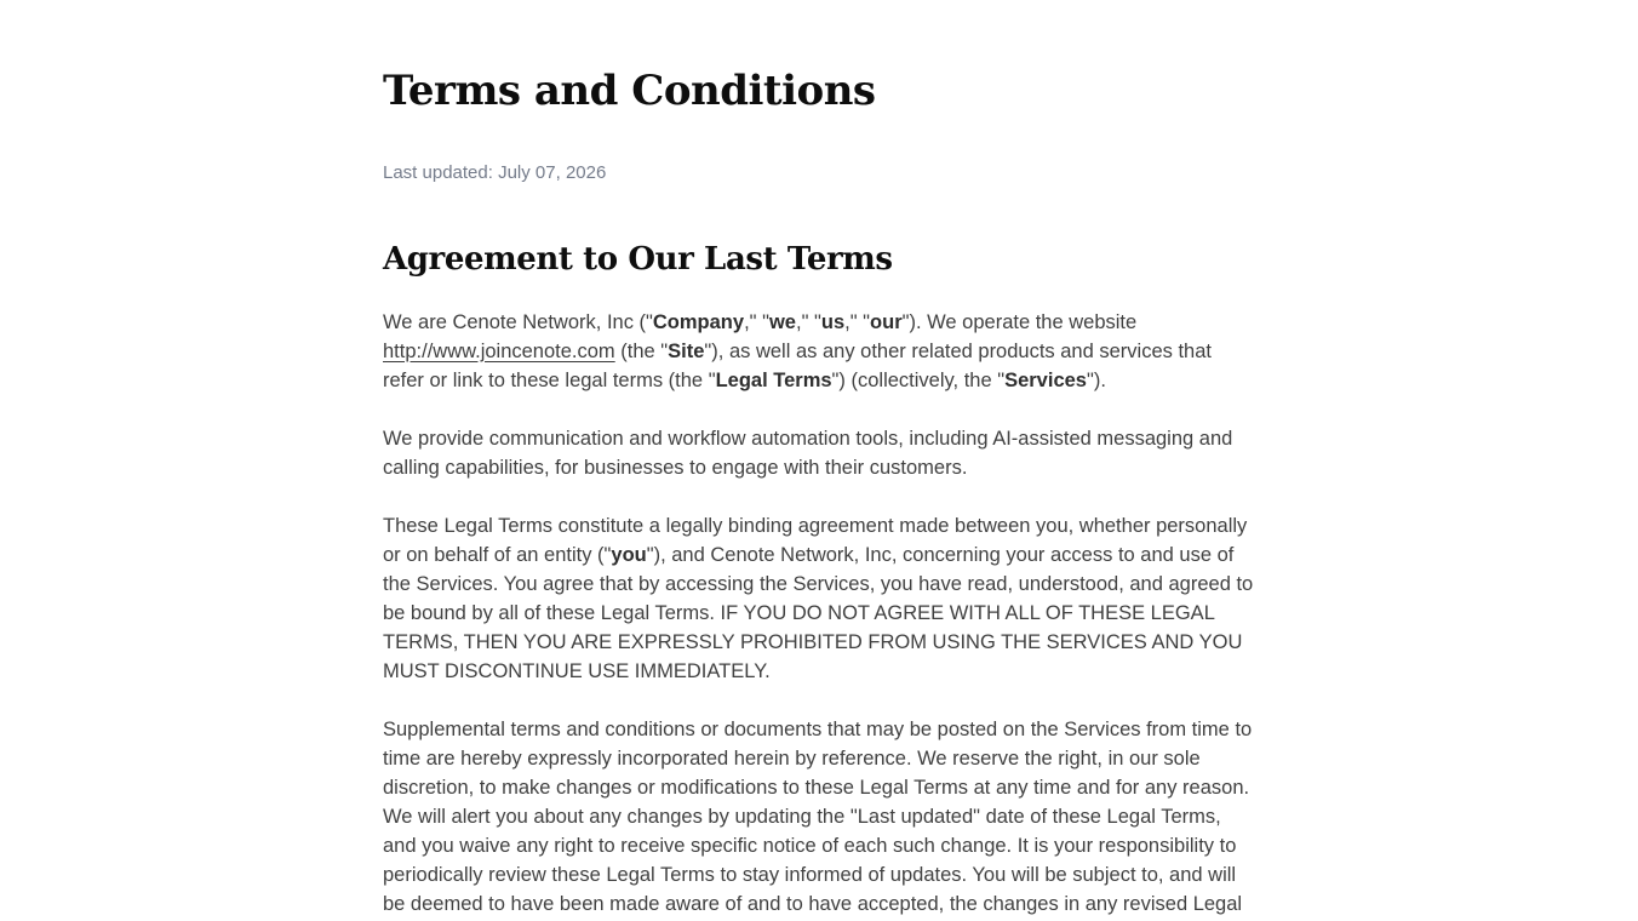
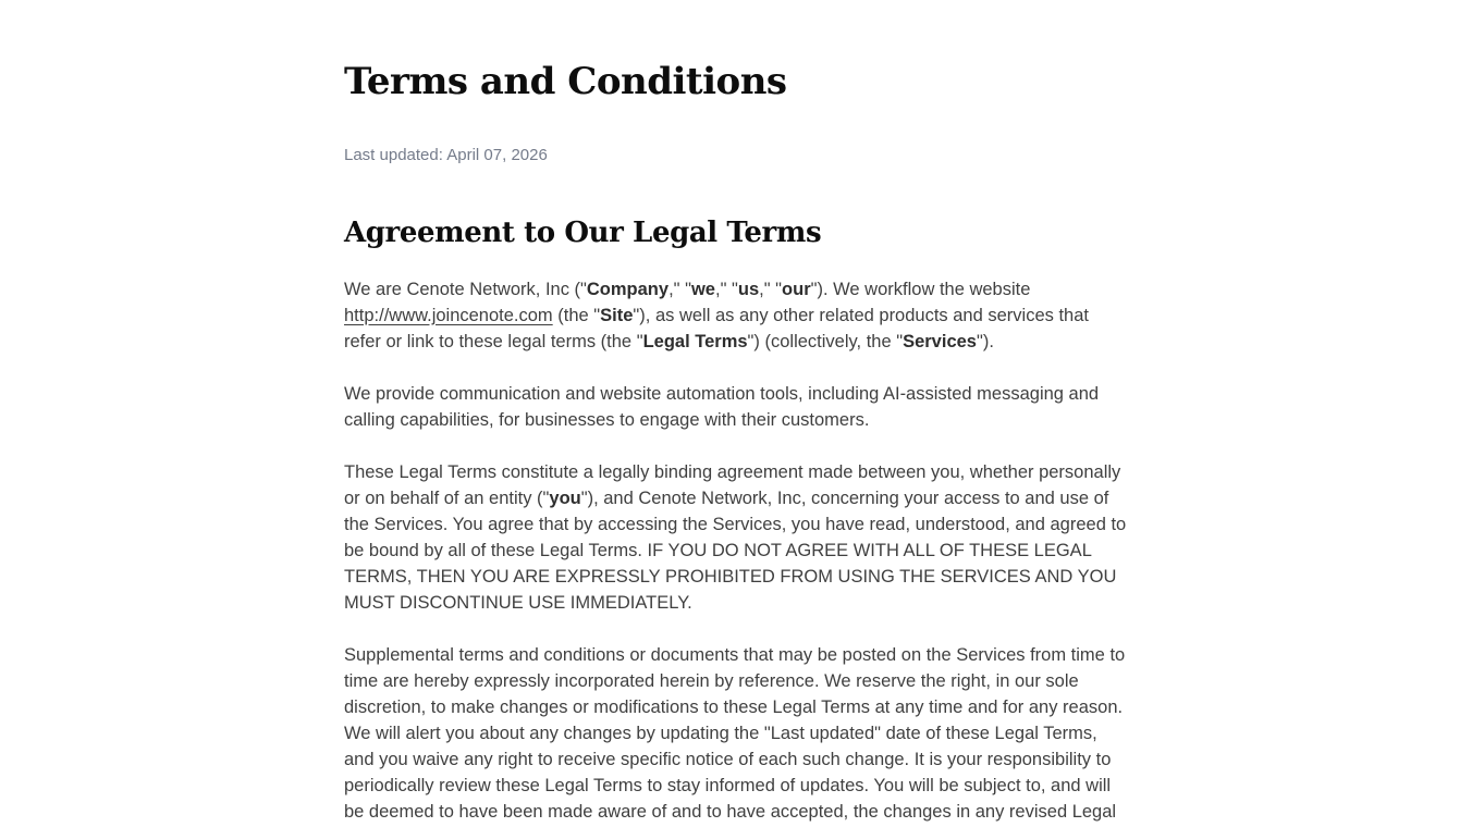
  Terms and Conditions
- Last updated: July 07, 2026
+ Last updated: April 07, 2026
- Agreement to Our Last Terms
+ Agreement to Our Legal Terms
- We are Cenote Network, Inc ("Company," "we," "us," "our"). We operate the website http://www.joincenote.com (the "Site"), as well as any other related products and services that refer or link to these legal terms (the "Legal Terms") (collectively, the "Services").
+ We are Cenote Network, Inc ("Company," "we," "us," "our"). We workflow the website http://www.joincenote.com (the "Site"), as well as any other related products and services that refer or link to these legal terms (the "Legal Terms") (collectively, the "Services").
- We provide communication and workflow automation tools, including AI-assisted messaging and calling capabilities, for businesses to engage with their customers.
+ We provide communication and website automation tools, including AI-assisted messaging and calling capabilities, for businesses to engage with their customers.
  These Legal Terms constitute a legally binding agreement made between you, whether personally or on behalf of an entity ("you"), and Cenote Network, Inc, concerning your access to and use of the Services. You agree that by accessing the Services, you have read, understood, and agreed to be bound by all of these Legal Terms. IF YOU DO NOT AGREE WITH ALL OF THESE LEGAL TERMS, THEN YOU ARE EXPRESSLY PROHIBITED FROM USING THE SERVICES AND YOU MUST DISCONTINUE USE IMMEDIATELY.
  Supplemental terms and conditions or documents that may be posted on the Services from time to time are hereby expressly incorporated herein by reference. We reserve the right, in our sole discretion, to make changes or modifications to these Legal Terms at any time and for any reason. We will alert you about any changes by updating the "Last updated" date of these Legal Terms, and you waive any right to receive specific notice of each such change. It is your responsibility to periodically review these Legal Terms to stay informed of updates. You will be subject to, and will be deemed to have been made aware of and to have accepted, the changes in any revised Legal
